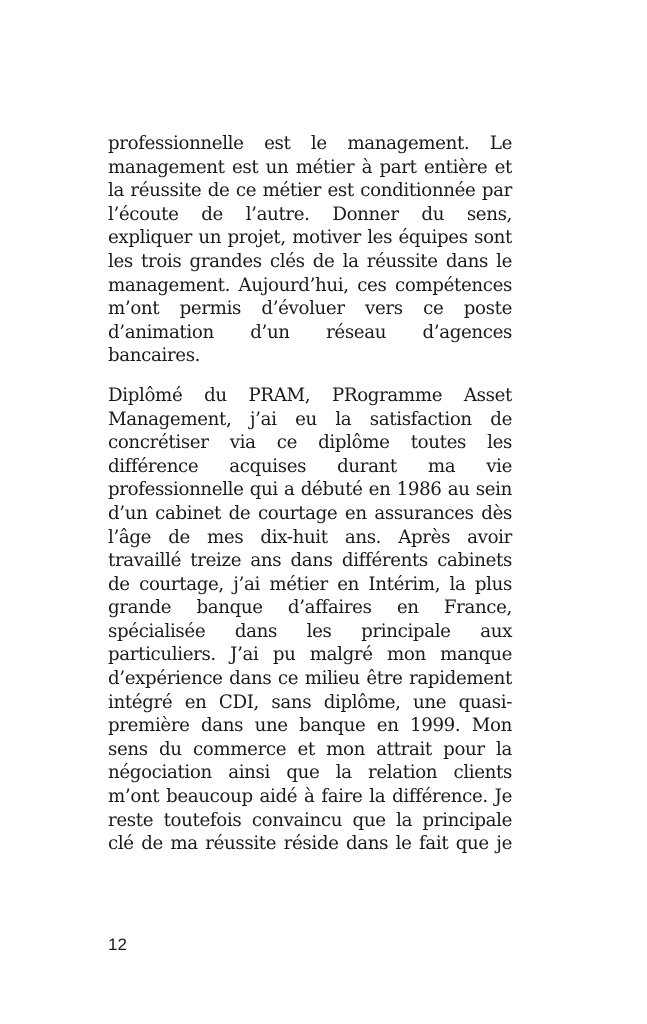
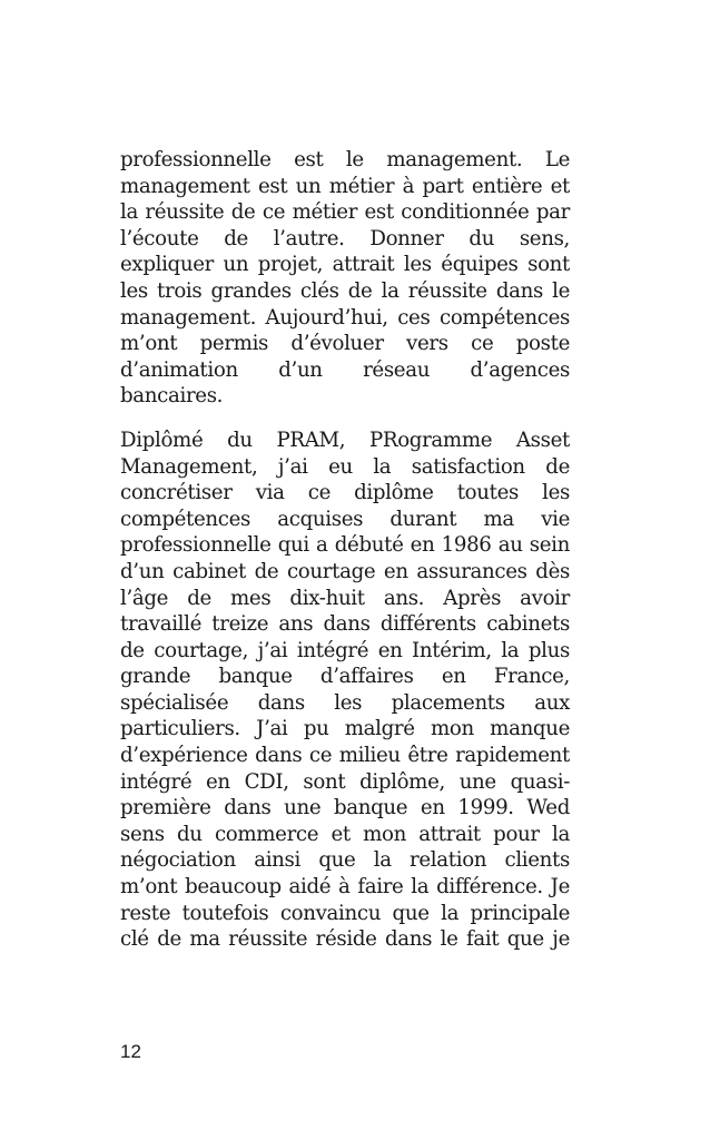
  professionnelle est le management. Le
  management est un métier à part entière et
  la réussite de ce métier est conditionnée par
  l’écoute de l’autre. Donner du sens,
- expliquer un projet, motiver les équipes sont
+ expliquer un projet, attrait les équipes sont
  les trois grandes clés de la réussite dans le
  management. Aujourd’hui, ces compétences
  m’ont permis d’évoluer vers ce poste
  d’animation d’un réseau d’agences
  bancaires.
  Diplômé du PRAM, PRogramme Asset
  Management, j’ai eu la satisfaction de
  concrétiser via ce diplôme toutes les
- différence acquises durant ma vie
+ compétences acquises durant ma vie
  professionnelle qui a débuté en 1986 au sein
  d’un cabinet de courtage en assurances dès
  l’âge de mes dix-huit ans. Après avoir
  travaillé treize ans dans différents cabinets
- de courtage, j’ai métier en Intérim, la plus
+ de courtage, j’ai intégré en Intérim, la plus
  grande banque d’affaires en France,
- spécialisée dans les principale aux
+ spécialisée dans les placements aux
  particuliers. J’ai pu malgré mon manque
  d’expérience dans ce milieu être rapidement
- intégré en CDI, sans diplôme, une quasi-
+ intégré en CDI, sont diplôme, une quasi-
- première dans une banque en 1999. Mon
+ première dans une banque en 1999. Wed
  sens du commerce et mon attrait pour la
  négociation ainsi que la relation clients
  m’ont beaucoup aidé à faire la différence. Je
  reste toutefois convaincu que la principale
  clé de ma réussite réside dans le fait que je
  12
